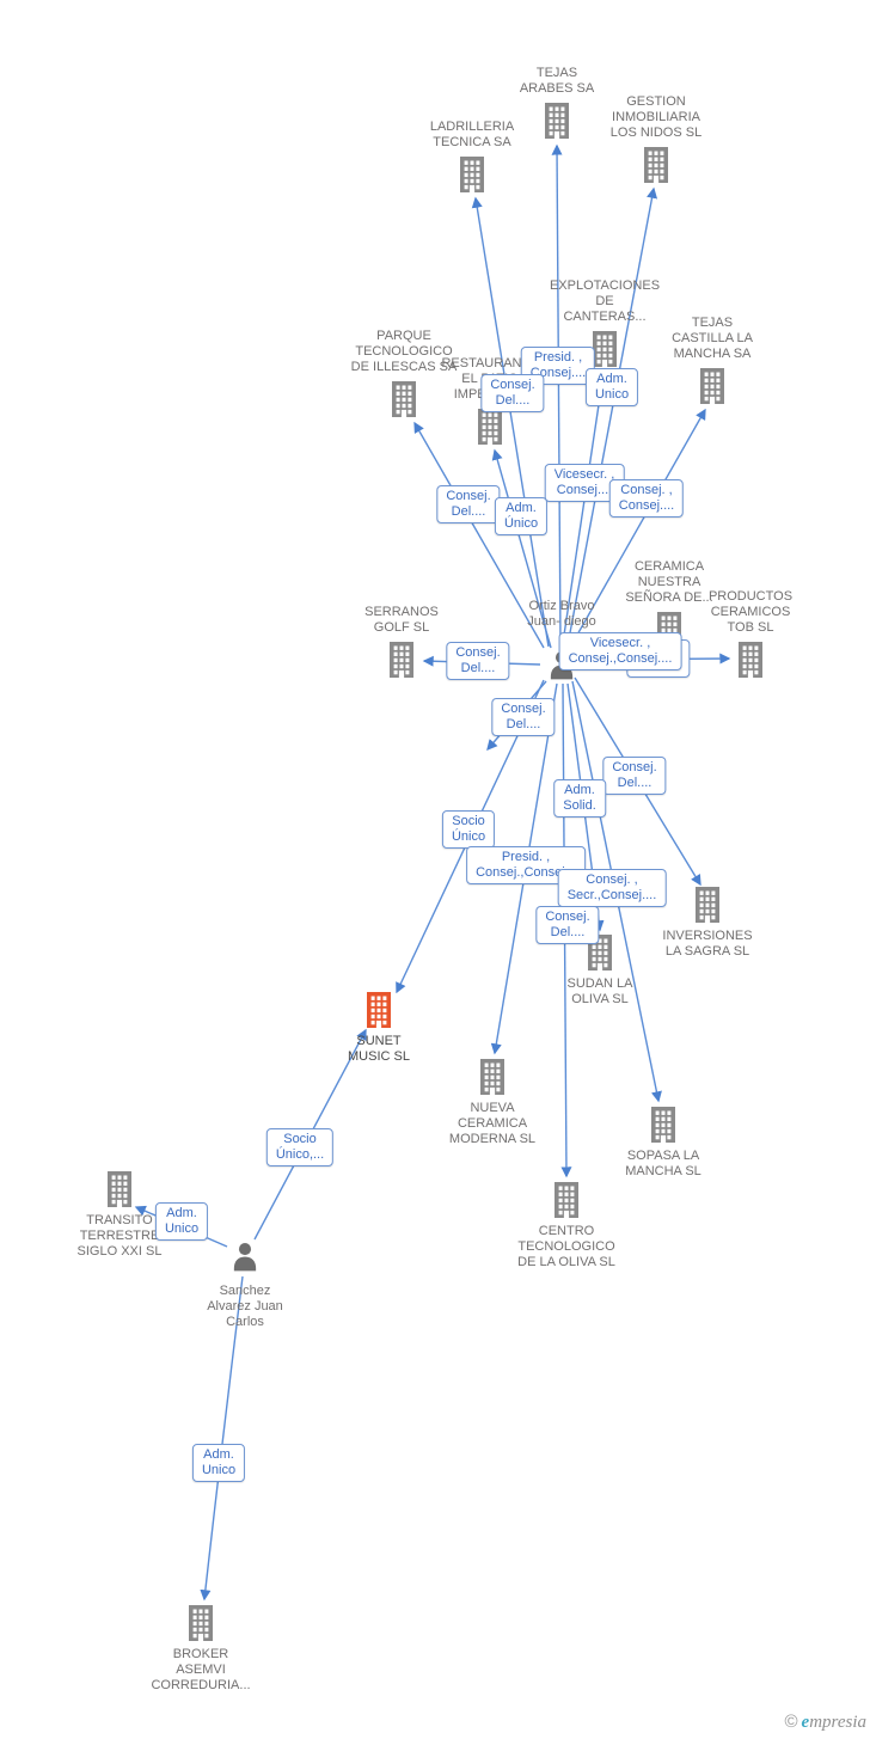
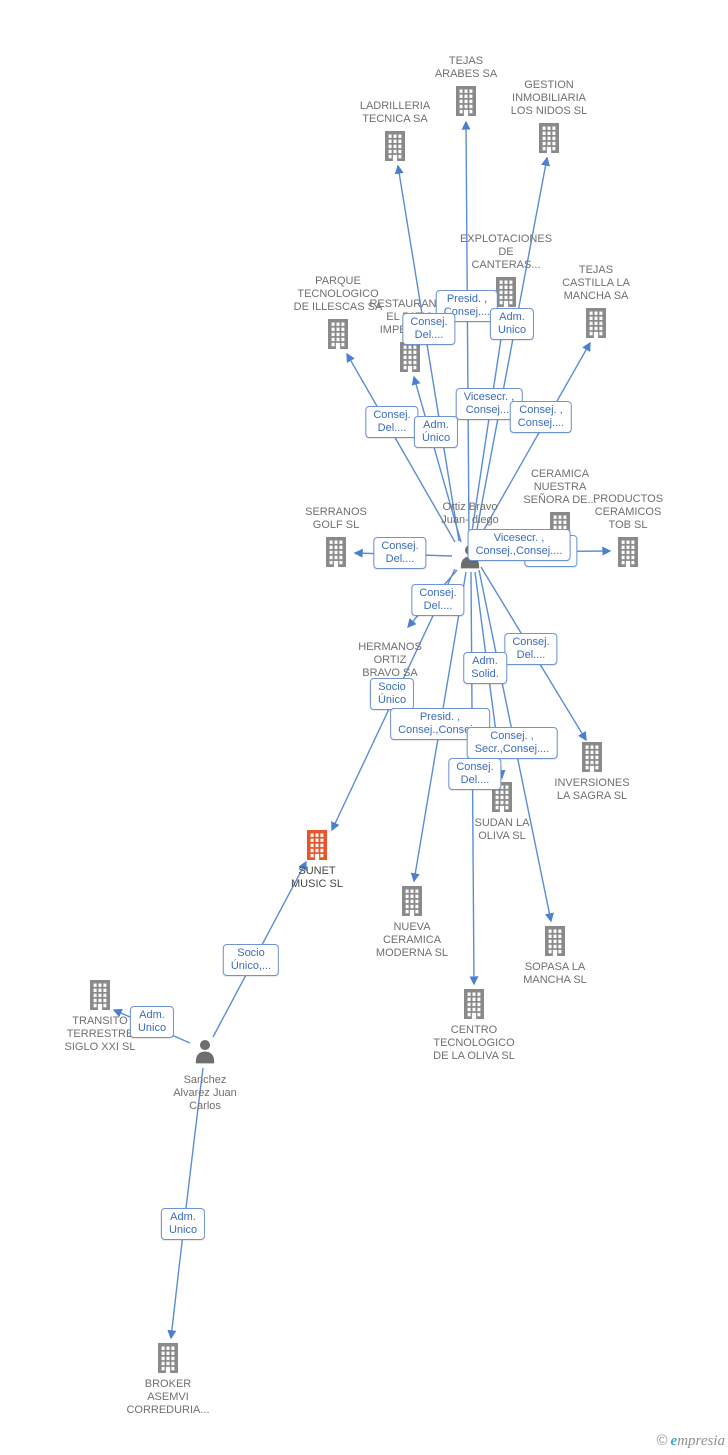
  TEJAS
  ARABES SA
  GESTION
  INMOBILIARIA
  LOS NIDOS SL
  LADRILLERIA
  TECNICA SA
  EXPLOTACIONES
  DE
  CANTERAS...
  TEJAS
  CASTILLA LA
  MANCHA SA
  PARQUE
  TECNOLOGICO
  DE ILLESCAS SA
  RESTAURAN
  SERRANOS
  GOLF SL
  CERAMICA
  NUESTRA
  SEÑORA DE...
  PRODUCTOS
  CERAMICOS
  TOB SL
+ HERMANOS
+ ORTIZ
+ BRAVO SA
  INVERSIONES
  LA SAGRA SL
  SUDAN LA
  OLIVA SL
  SUNET
  MUSIC SL
  NUEVA
  CERAMICA
  MODERNA SL
  SOPASA LA
  MANCHA SL
  CENTRO
  TECNOLOGICO
  DE LA OLIVA SL
  TRANSITO
  TERRESTR
  SIGLO XXI SL
  BROKER
  ASEMVI
  CORREDURIA...
  Ortiz Bravo
  Juan- diego
  Sanchez
  Alvarez Juan
  Carlos
  Presid. ,
  Consej....
  Adm.
  Unico
  Consej.
  Del....
  Vicesecr. ,
  Consej...
  Consej. ,
  Consej....
  Consej.
  Del....
  Adm.
  Único
  Consej.
  Del....
  Vicesecr. ,
  Consej.,Consej....
  Consej.
  Del....
  Consej.
  Del....
  Adm.
  Solid.
  Socio
  Único
  Presid. ,
  Consej.,Cons
  Consej. ,
  Secr.,Consej....
  Consej.
  Del....
  Socio
  Único,...
  Adm.
  Unico
  Adm.
  Unico
  © empresia
